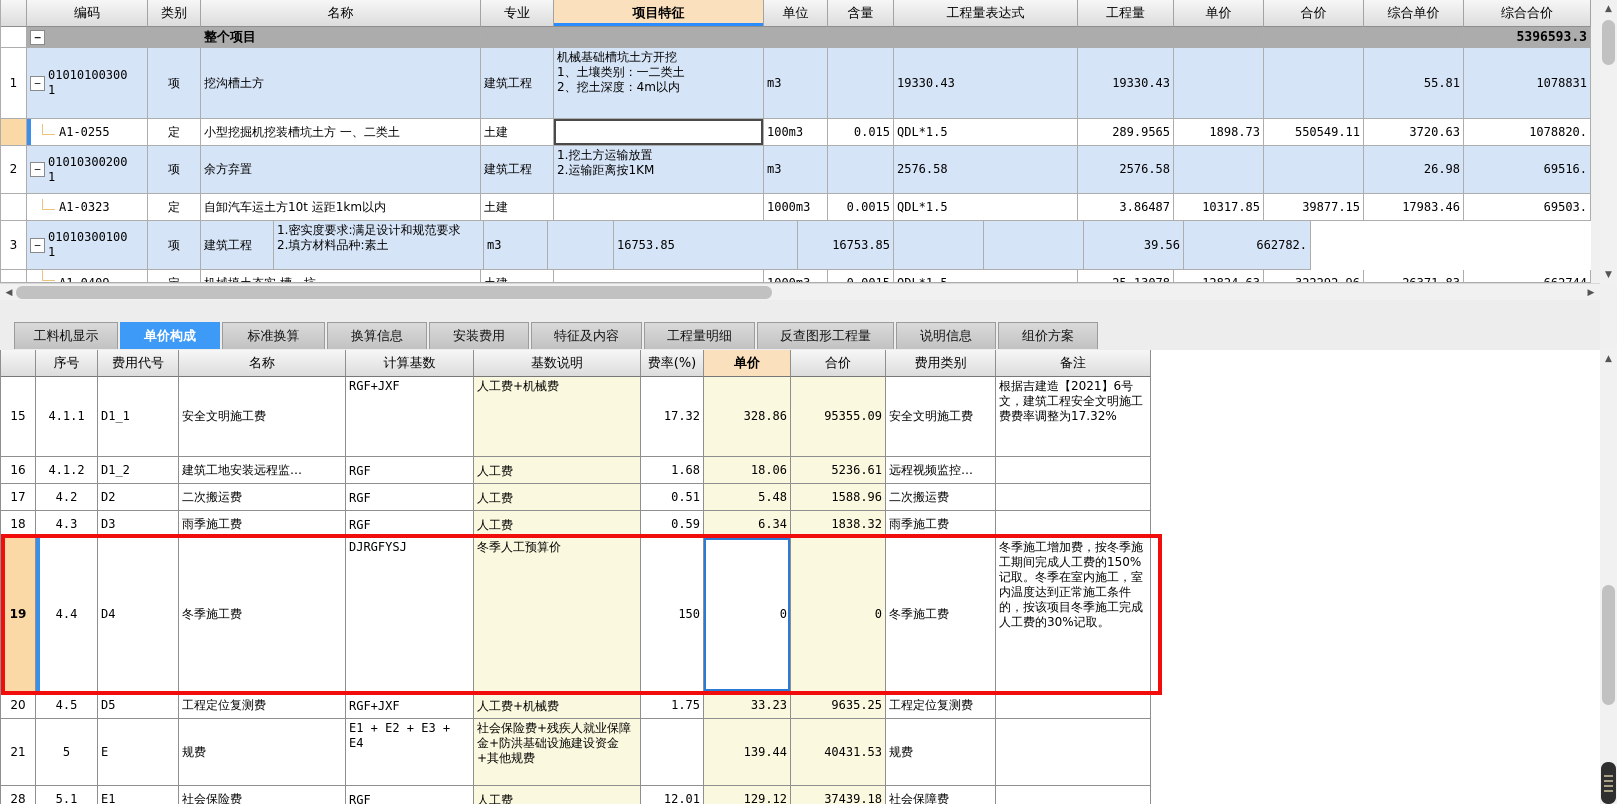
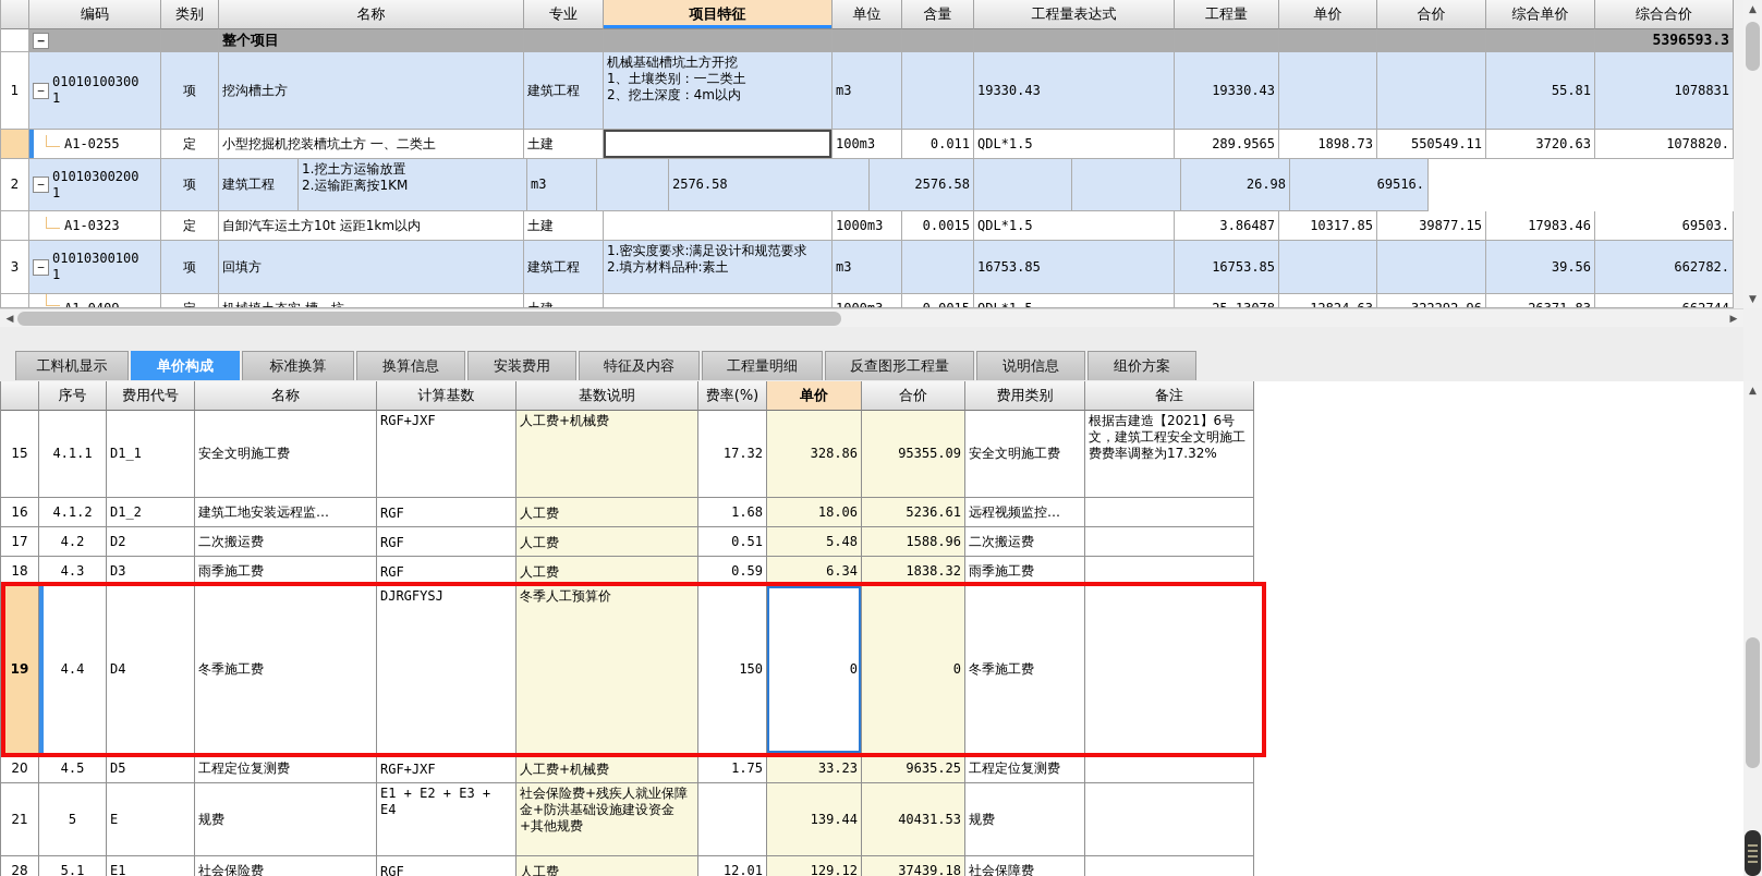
  编码
  类别
  名称
  专业
  项目特征
  单位
  含量
  工程量表达式
  工程量
  单价
  合价
  综合单价
  综合合价
  −
  整个项目
  5396593.3
  1
  −
  010101003001
  项
  挖沟槽土方
  建筑工程
  机械基础槽坑土方开挖
  1、土壤类别：一二类土
  2、挖土深度：4m以内
  m3
  19330.43
  19330.43
  55.81
  1078831
  A1-0255
  定
  小型挖掘机挖装槽坑土方 一、二类土
  土建
  100m3
- 0.015
+ 0.011
  QDL*1.5
  289.9565
  1898.73
  550549.11
  3720.63
  1078820.
  2
  −
  010103002001
  项
- 余方弃置
  建筑工程
  1.挖土方运输放置
  2.运输距离按1KM
  m3
  2576.58
  2576.58
  26.98
  69516.
  A1-0323
  定
  自卸汽车运土方10t 运距1km以内
  土建
  1000m3
  0.0015
  QDL*1.5
  3.86487
  10317.85
  39877.15
  17983.46
  69503.
  3
  −
  010103001001
  项
+ 回填方
  建筑工程
  1.密实度要求:满足设计和规范要求
  2.填方材料品种:素土
  m3
  16753.85
  16753.85
  39.56
  662782.
  ◀
  ▶
  ▲
  ▼
  工料机显示
  单价构成
  标准换算
  换算信息
  安装费用
  特征及内容
  工程量明细
  反查图形工程量
  说明信息
  组价方案
  序号
  费用代号
  名称
  计算基数
  基数说明
  费率(%)
  单价
  合价
  费用类别
  备注
  15
  4.1.1
  D1_1
  安全文明施工费
  RGF+JXF
  人工费+机械费
  17.32
  328.86
  95355.09
  安全文明施工费
  根据吉建造【2021】6号文，建筑工程安全文明施工费费率调整为17.32%
  16
  4.1.2
  D1_2
  建筑工地安装远程监…
  RGF
  人工费
  1.68
  18.06
  5236.61
  远程视频监控…
  17
  4.2
  D2
  二次搬运费
  RGF
  人工费
  0.51
  5.48
  1588.96
  二次搬运费
  18
  4.3
  D3
  雨季施工费
  RGF
  人工费
  0.59
  6.34
  1838.32
  雨季施工费
  19
  4.4
  D4
  冬季施工费
  DJRGFYSJ
  冬季人工预算价
  150
  0
  0
  冬季施工费
- 冬季施工增加费，按冬季施工期间完成人工费的150%记取。冬季在室内施工，室内温度达到正常施工条件的，按该项目冬季施工完成人工费的30%记取。
  20
  4.5
  D5
  工程定位复测费
  RGF+JXF
  人工费+机械费
  1.75
  33.23
  9635.25
  工程定位复测费
  21
  5
  E
  规费
  E1 + E2 + E3 + E4
  社会保险费+残疾人就业保障金+防洪基础设施建设资金+其他规费
  139.44
  40431.53
  规费
  28
  5.1
  E1
  社会保险费
  RGF
  人工费
  12.01
  129.12
  37439.18
  社会保障费
  ▲
